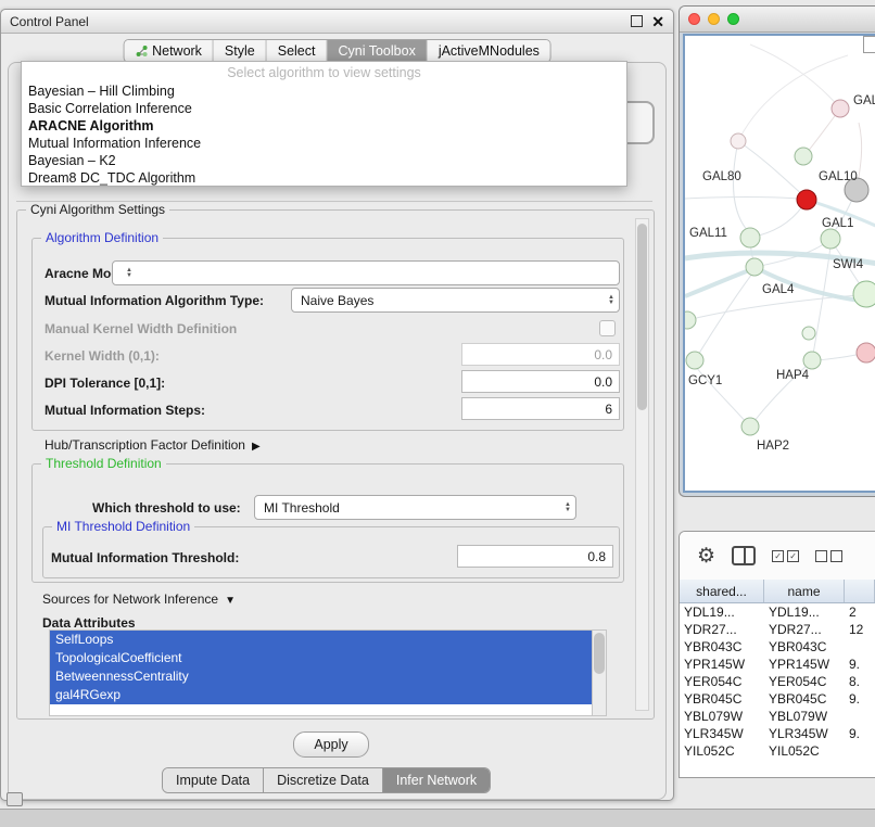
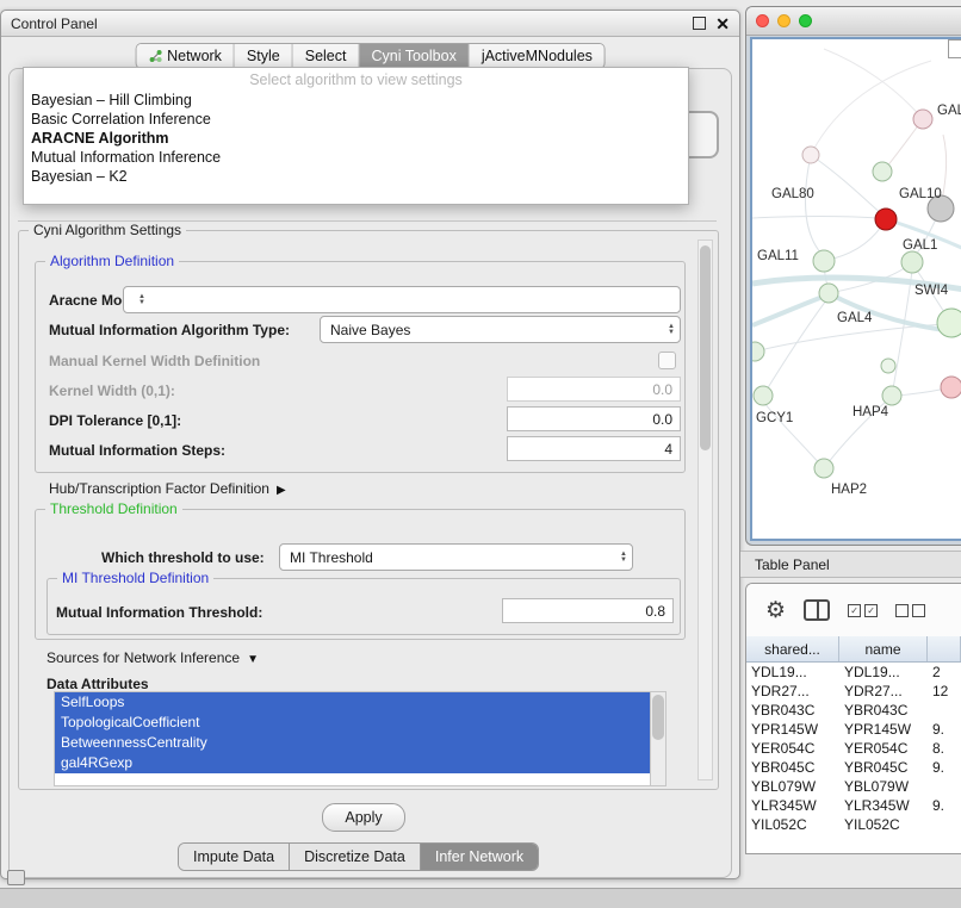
  Control Panel
  ✕
  Network
  Style
  Select
  Cyni Toolbox
  jActiveMNodules
  Select algorithm to view settings
  Bayesian – Hill Climbing
  Basic Correlation Inference
  ARACNE Algorithm
  Mutual Information Inference
  Bayesian – K2
- Dream8 DC_TDC Algorithm
  Cyni Algorithm Settings
  Algorithm Definition
  Aracne Mo
  Mutual Information Algorithm Type:
  Naive Bayes
  Manual Kernel Width Definition
  Kernel Width (0,1):
  0.0
  DPI Tolerance [0,1]:
  0.0
  Mutual Information Steps:
- 6
+ 4
  Hub/Transcription Factor Definition ▶
  Threshold Definition
  Which threshold to use:
  MI Threshold
  MI Threshold Definition
  Mutual Information Threshold:
  0.8
  Sources for Network Inference ▼
  Data Attributes
  SelfLoops
  TopologicalCoefficient
  BetweennessCentrality
  gal4RGexp
  Apply
  Impute Data
  Discretize Data
  Infer Network
  GAL80
  GAL10
  GAL11
  GAL1
  SWI4
  GAL4
  GCY1
  HAP4
  HAP2
+ Table Panel
  ⚙
  ✓
  ✓
  shared...
  name
  YDL19...
  YDL19...
  2
  YDR27...
  YDR27...
  12
  YBR043C
  YBR043C
  YPR145W
  YPR145W
  9.
  YER054C
  YER054C
  8.
  YBR045C
  YBR045C
  9.
  YBL079W
  YBL079W
  YLR345W
  YLR345W
  9.
  YIL052C
  YIL052C
